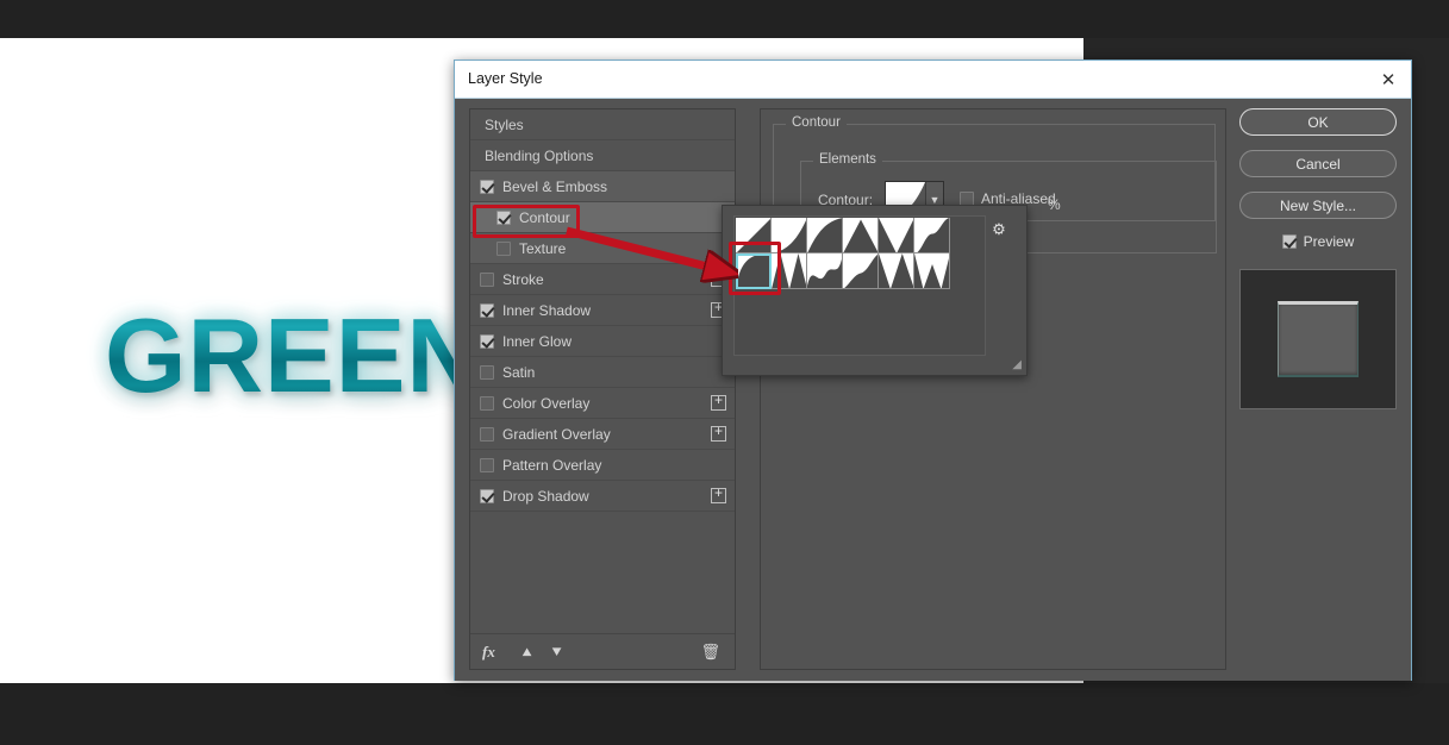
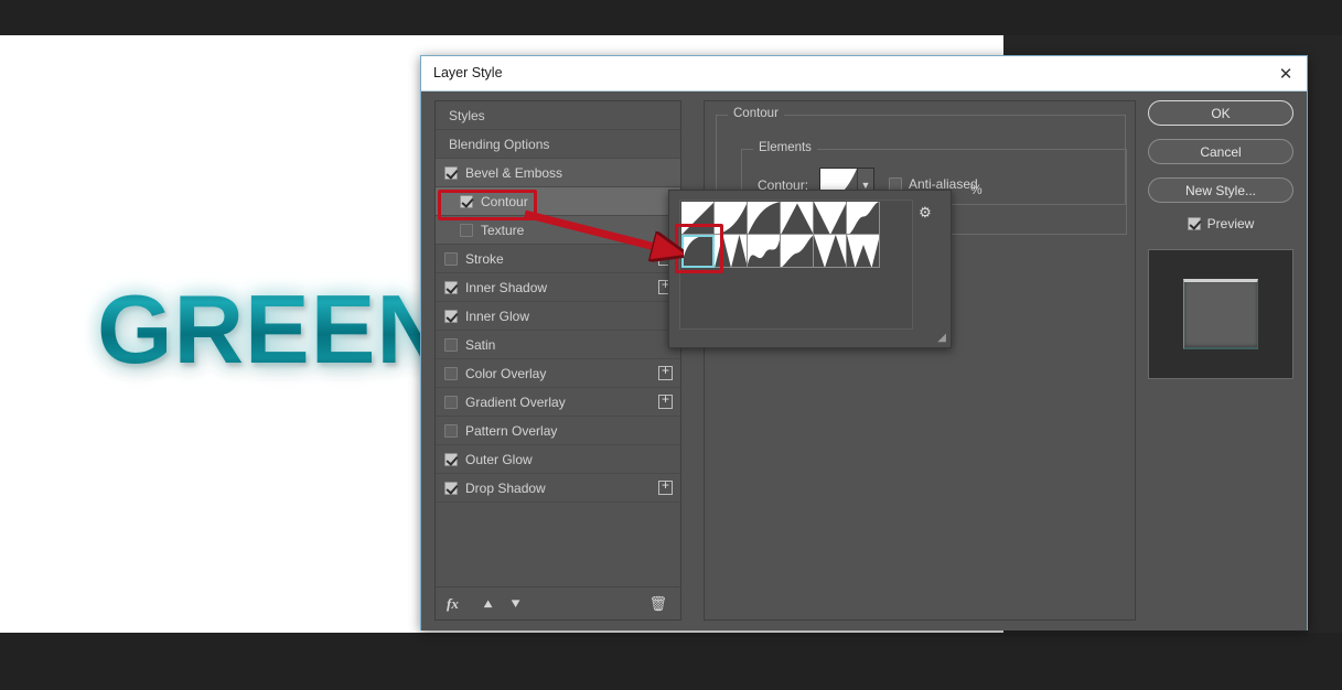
  GREEN
  Layer Style
  ✕
  Styles
  Blending Options
  Bevel & Emboss
  Contour
  Texture
  Stroke
  Inner Shadow
  Inner Glow
  Satin
  Color Overlay
  Gradient Overlay
  Pattern Overlay
+ Outer Glow
  Drop Shadow
  fx
  ⯅
  ⯆
  🗑
  Contour
  Elements
  Contour:
  ▼
  Anti-aliased
  %
  OK
  Cancel
  New Style...
  Preview
  ⚙
  ◢
